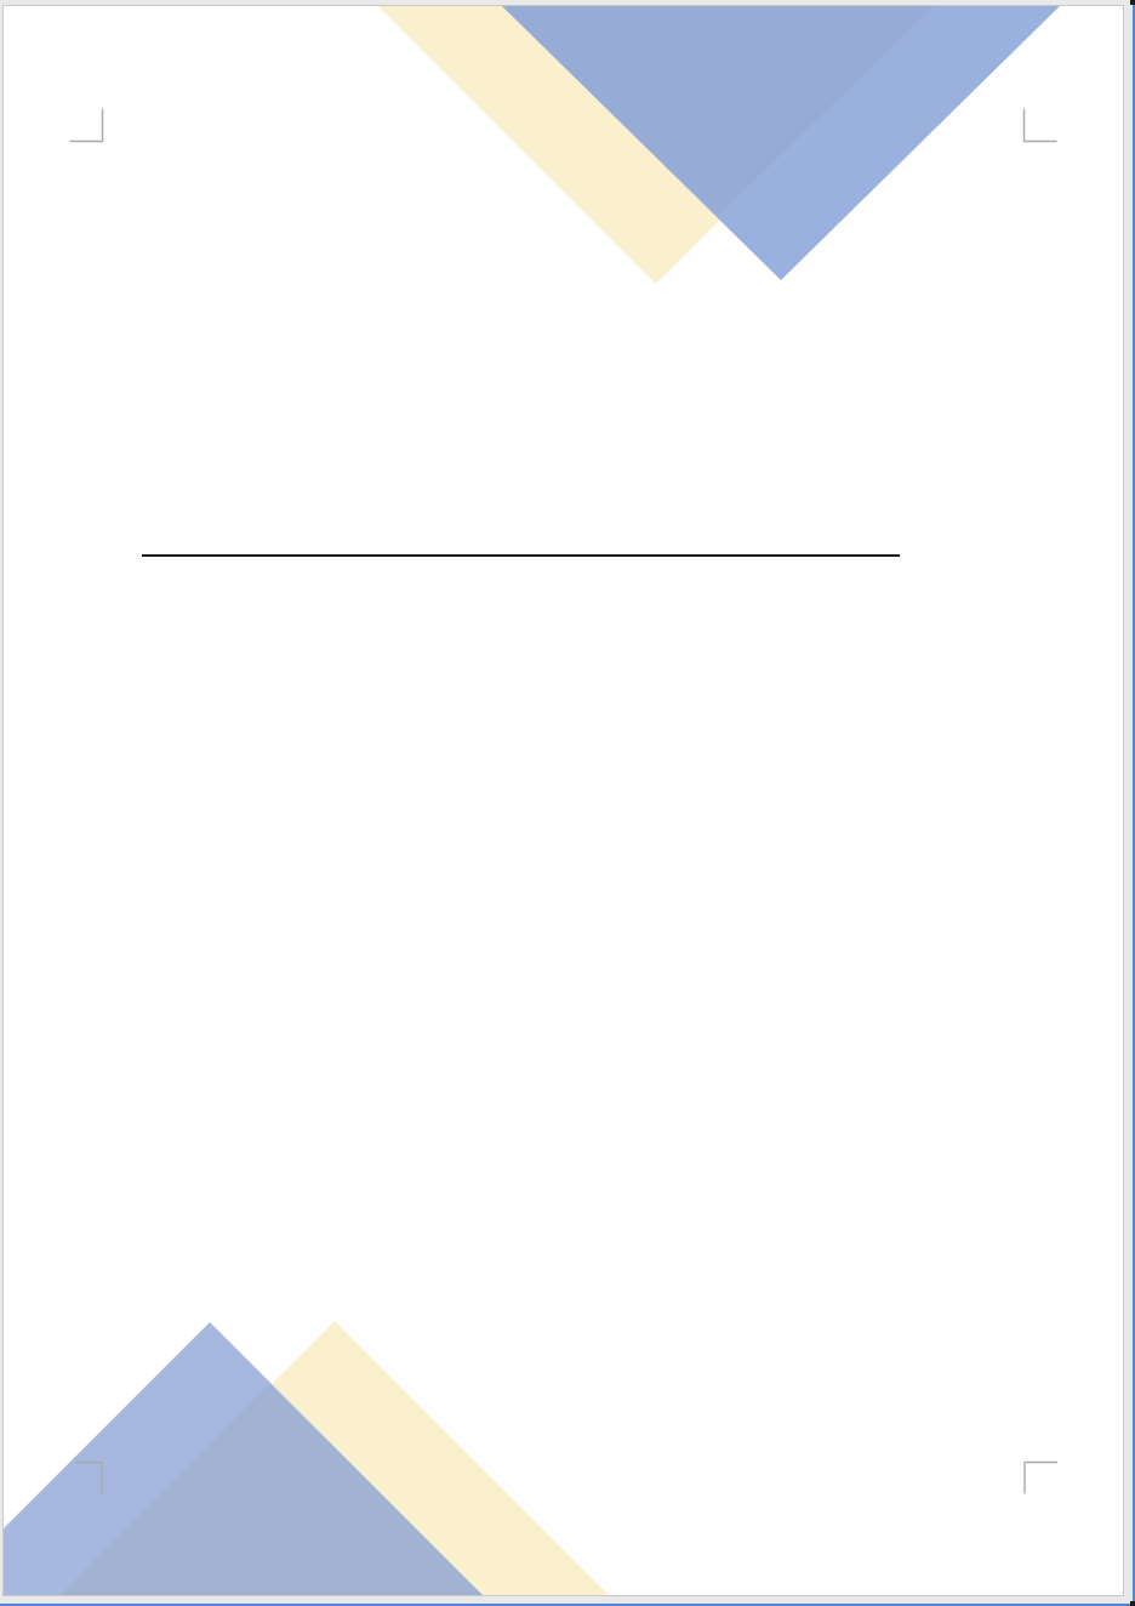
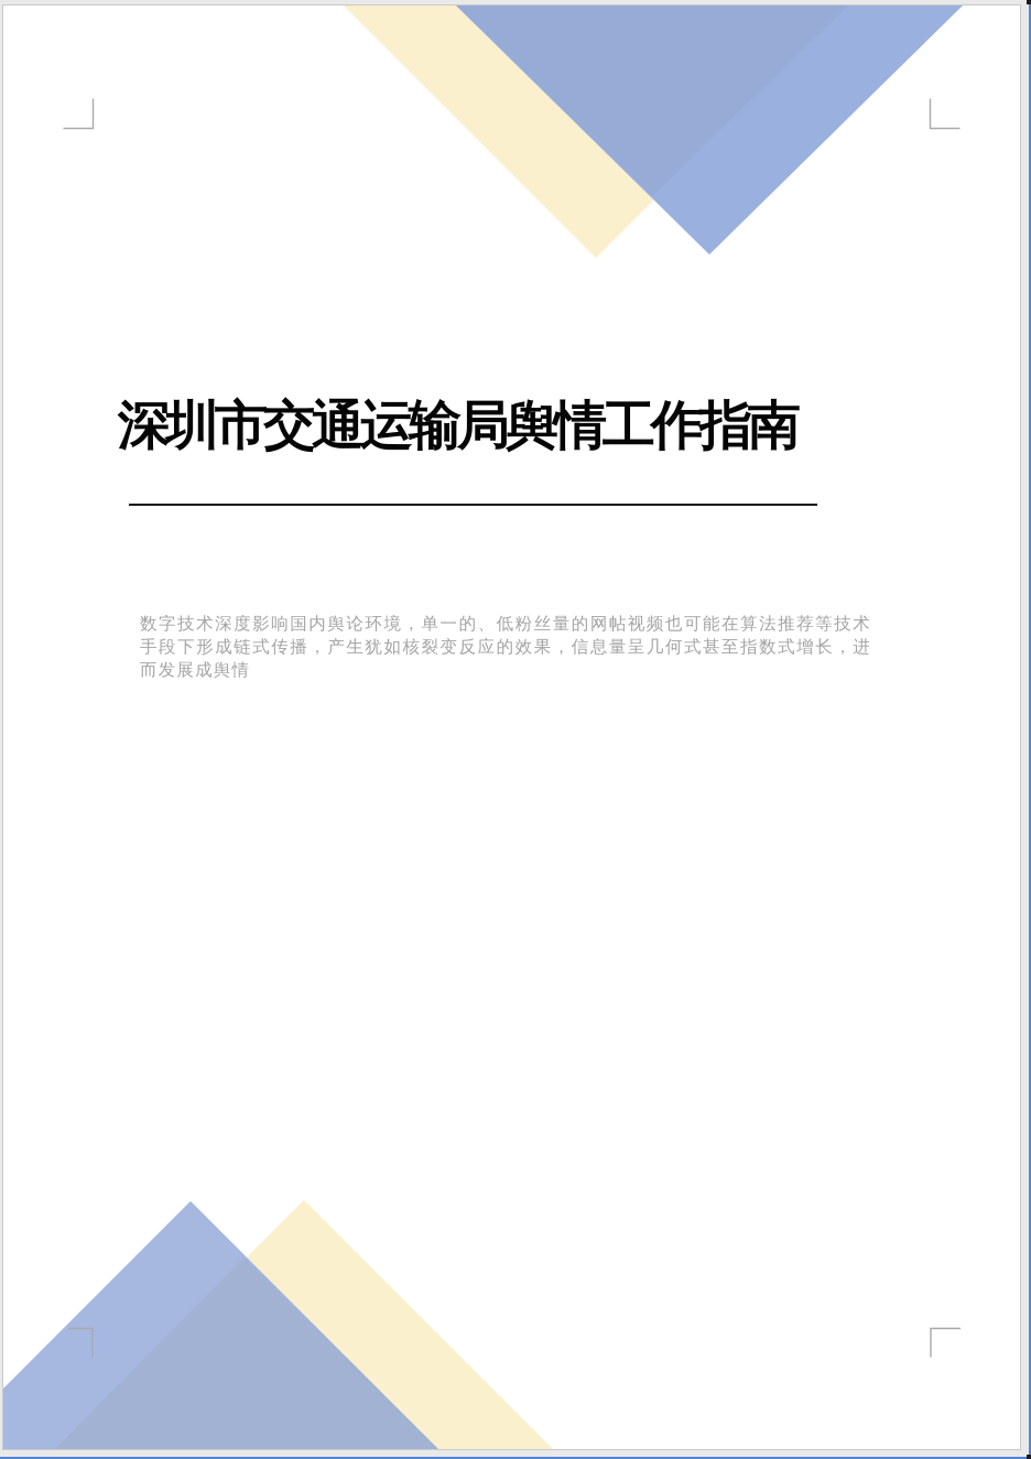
+ 深圳市交通运输局舆情工作指南
+ 数字技术深度影响国内舆论环境，单一的、低粉丝量的网帖视频也可能在算法推荐等技术手段下形成链式传播，产生犹如核裂变反应的效果，信息量呈几何式甚至指数式增长，进而发展成舆情
